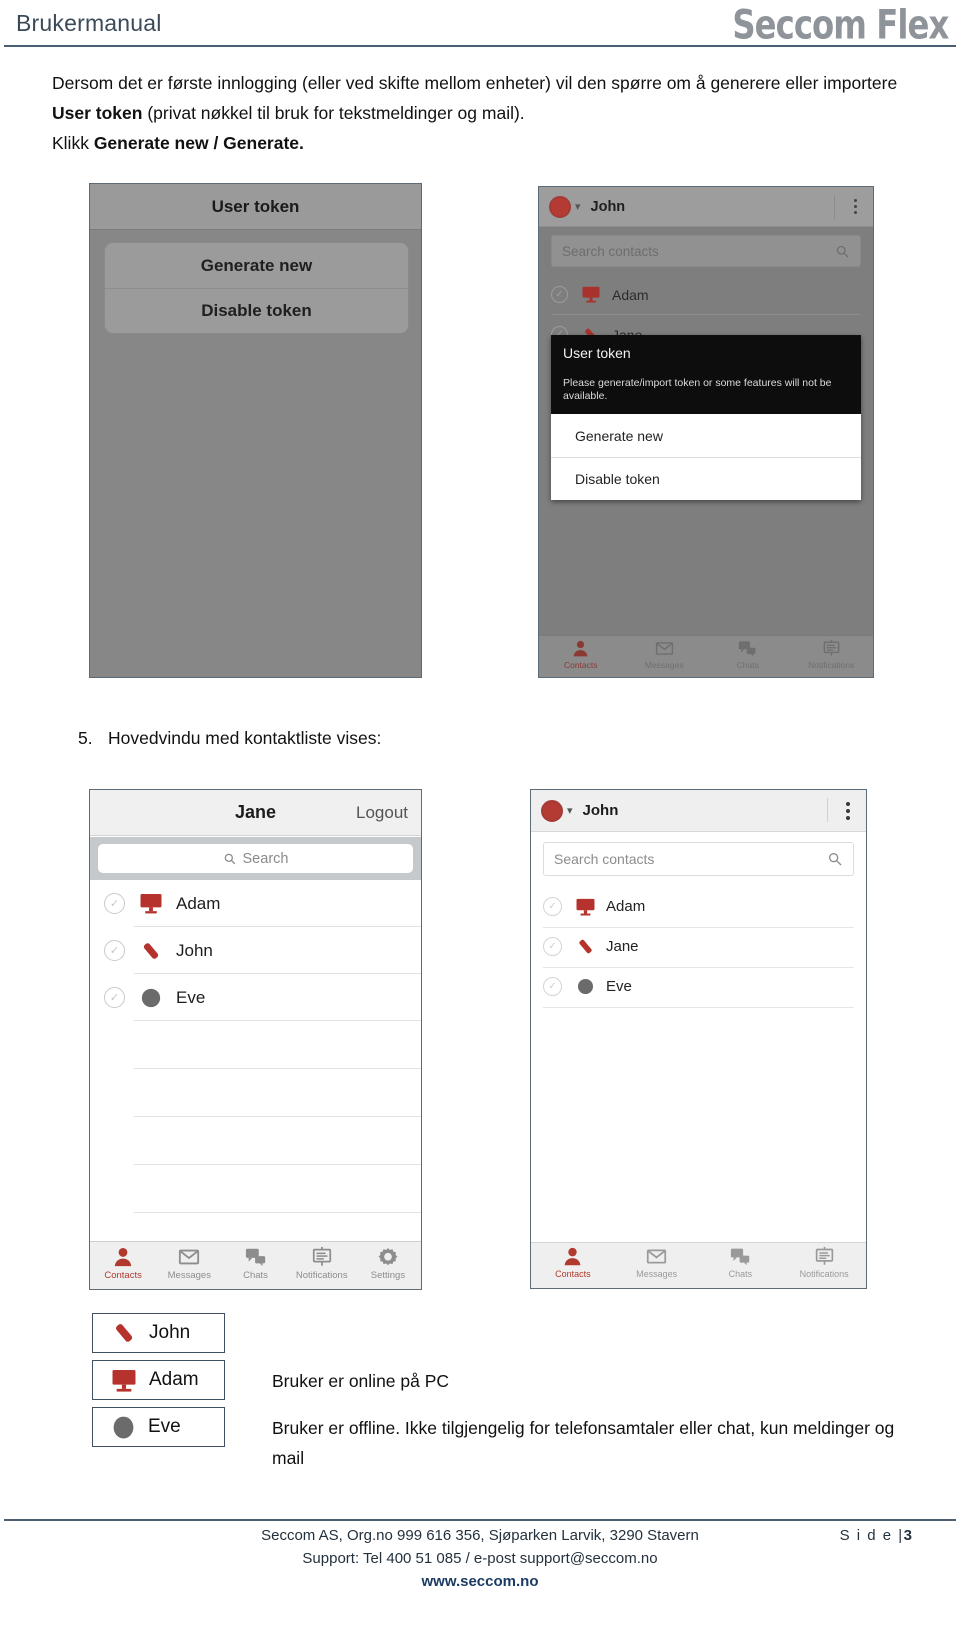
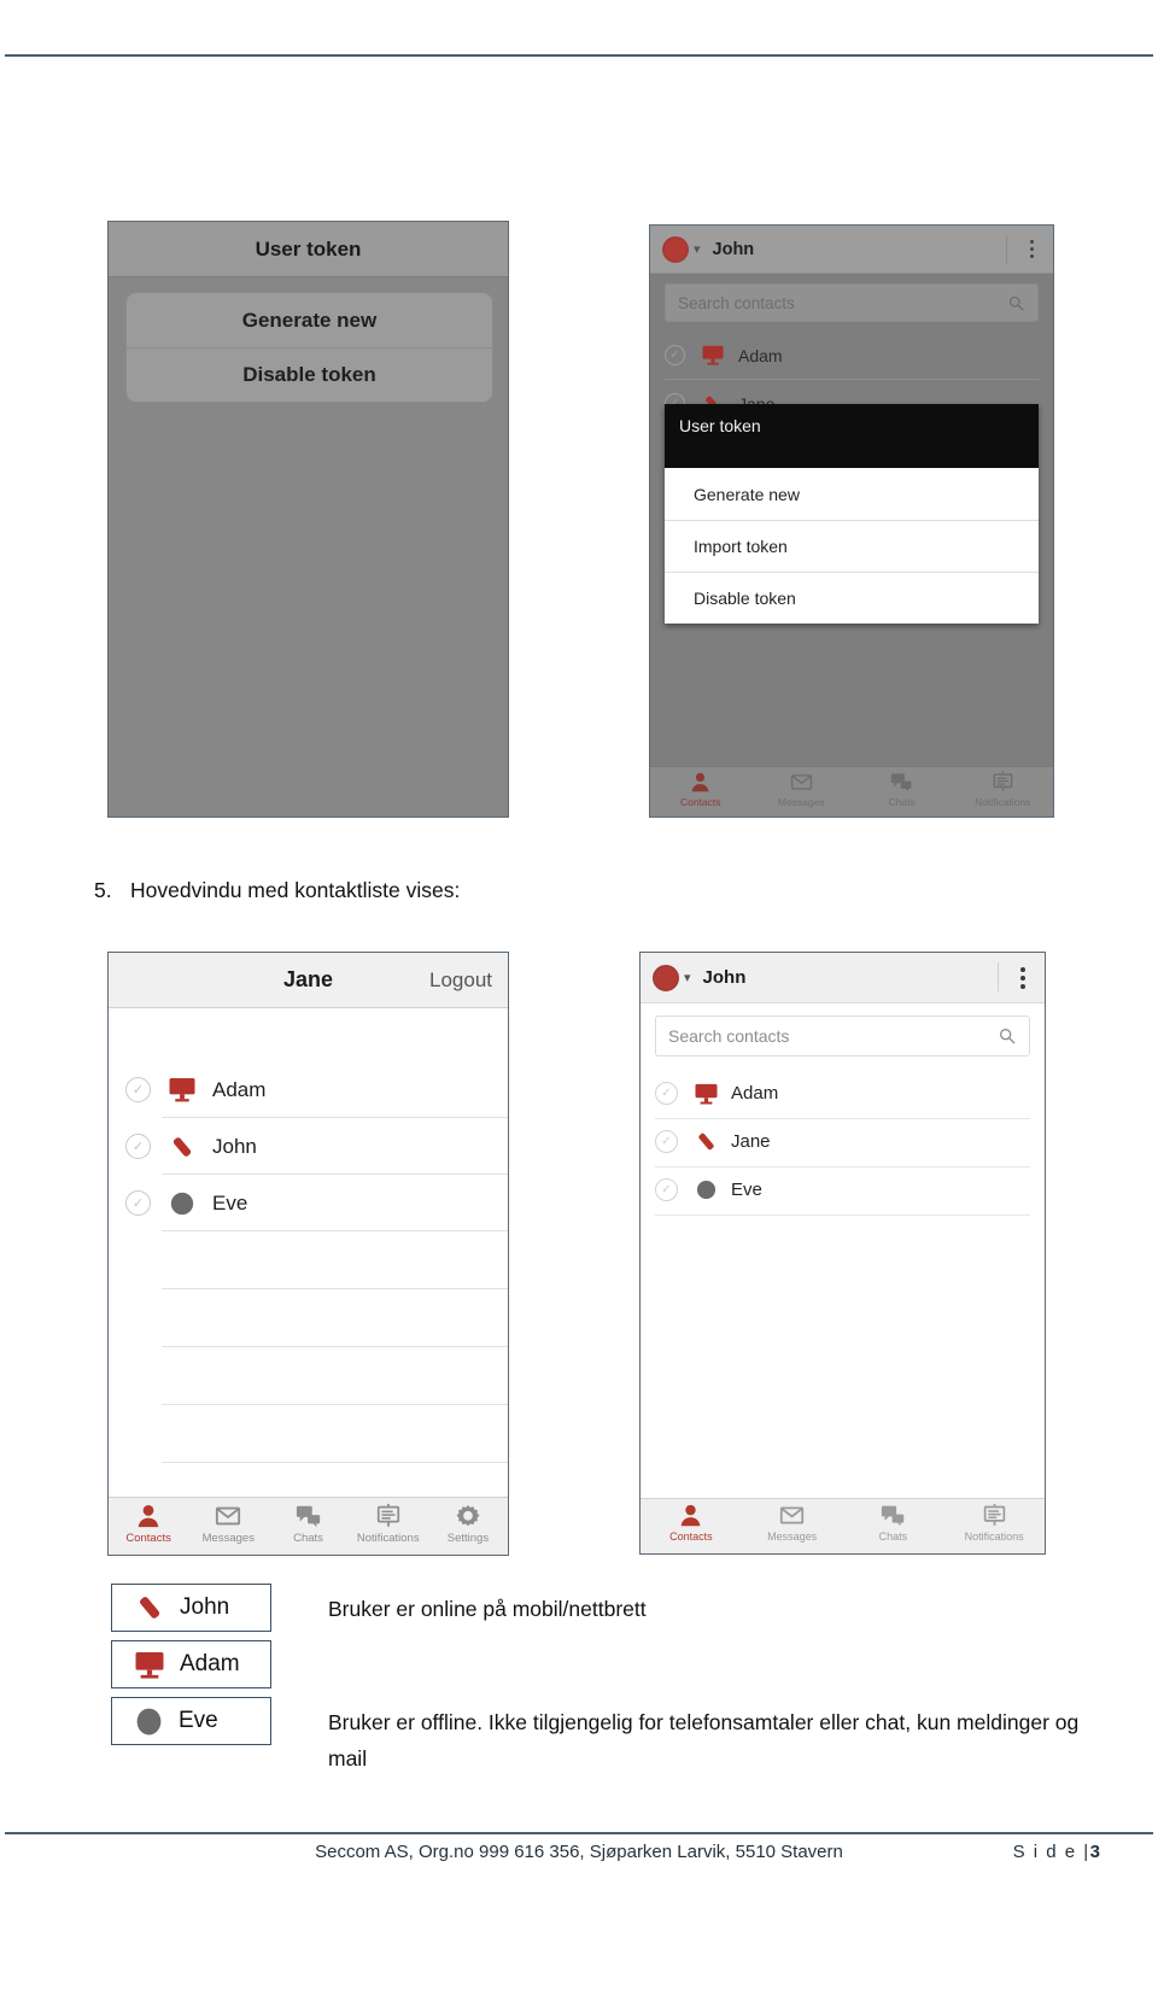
- Brukermanual
- Seccom Flex
- Dersom det er første innlogging (eller ved skifte mellom enheter) vil den spørre om å generere eller importere User token (privat nøkkel til bruk for tekstmeldinger og mail).
- Klikk Generate new / Generate.
  User token
  Generate new
  Disable token
  ▾
  John
  Search contacts
  ✓
  Adam
  User token
- Please generate/import token or some features will not be available.
  Generate new
+ Import token
  Disable token
  Contacts
  Messages
  Chats
  Notifications
  5.
  Hovedvindu med kontaktliste vises:
  Jane
  Logout
- Search
  ✓
  Adam
  ✓
  John
  ✓
  Eve
  Contacts
  Messages
  Chats
  Notifications
  Settings
  ▾
  John
  Search contacts
  ✓
  Adam
  ✓
  Jane
  ✓
  Eve
  Contacts
  Messages
  Chats
  Notifications
  John
+ Bruker er online på mobil/nettbrett
  Adam
- Bruker er online på PC
  Eve
  Bruker er offline. Ikke tilgjengelig for telefonsamtaler eller chat, kun meldinger og mail
- Seccom AS, Org.no 999 616 356, Sjøparken Larvik, 3290 Stavern
+ Seccom AS, Org.no 999 616 356, Sjøparken Larvik, 5510 Stavern
- Support: Tel 400 51 085 / e-post support@seccom.no
- www.seccom.no
  S i d e |3
